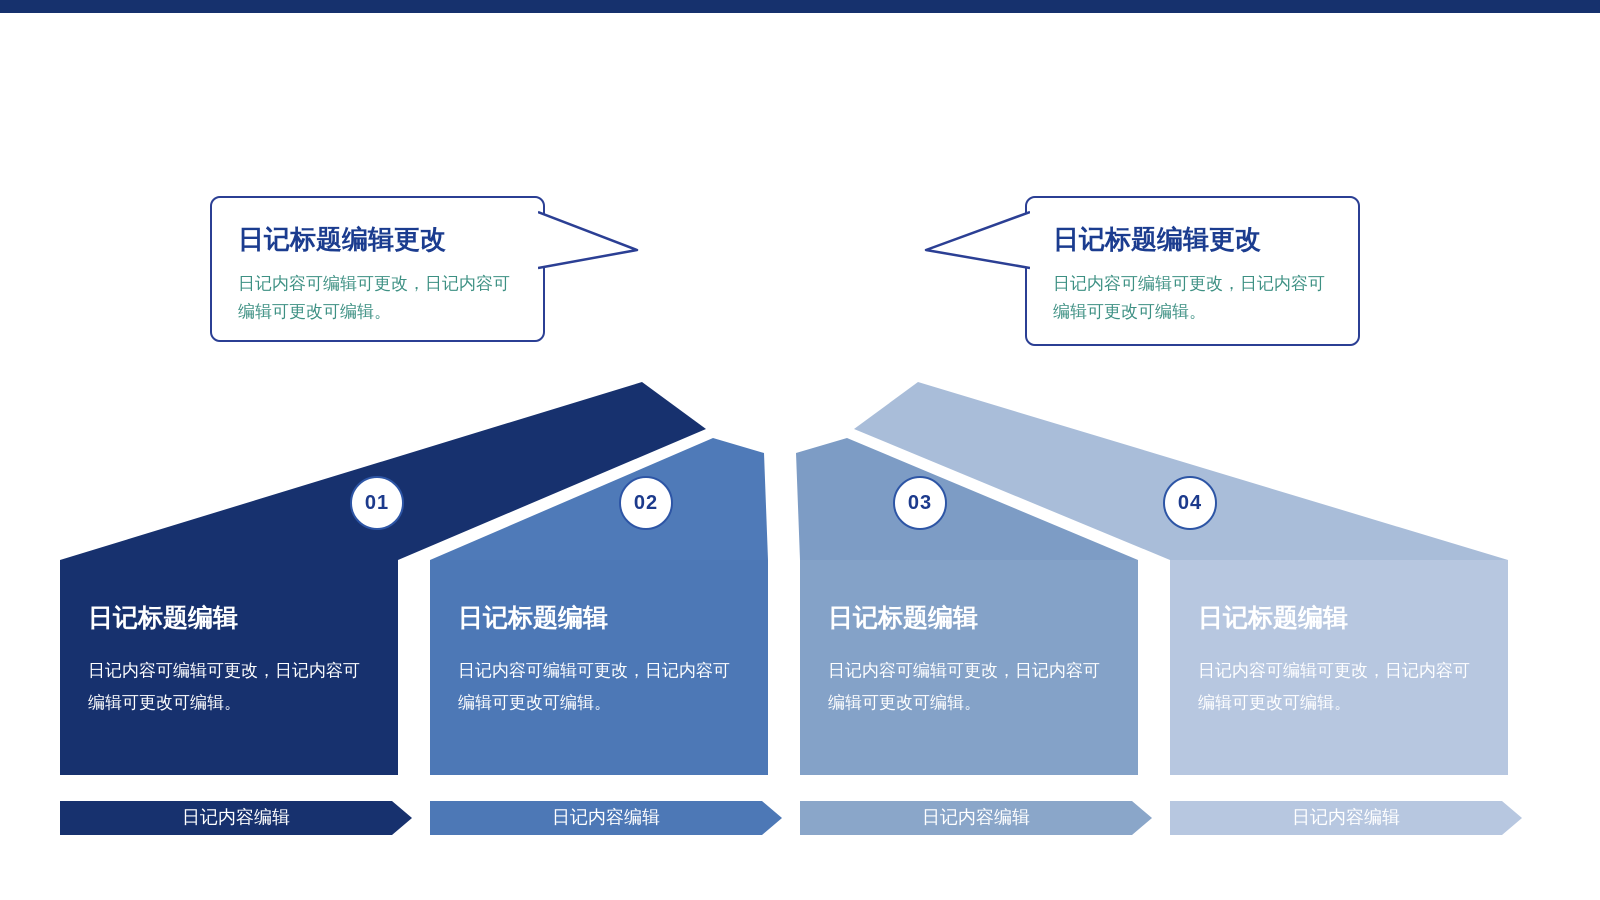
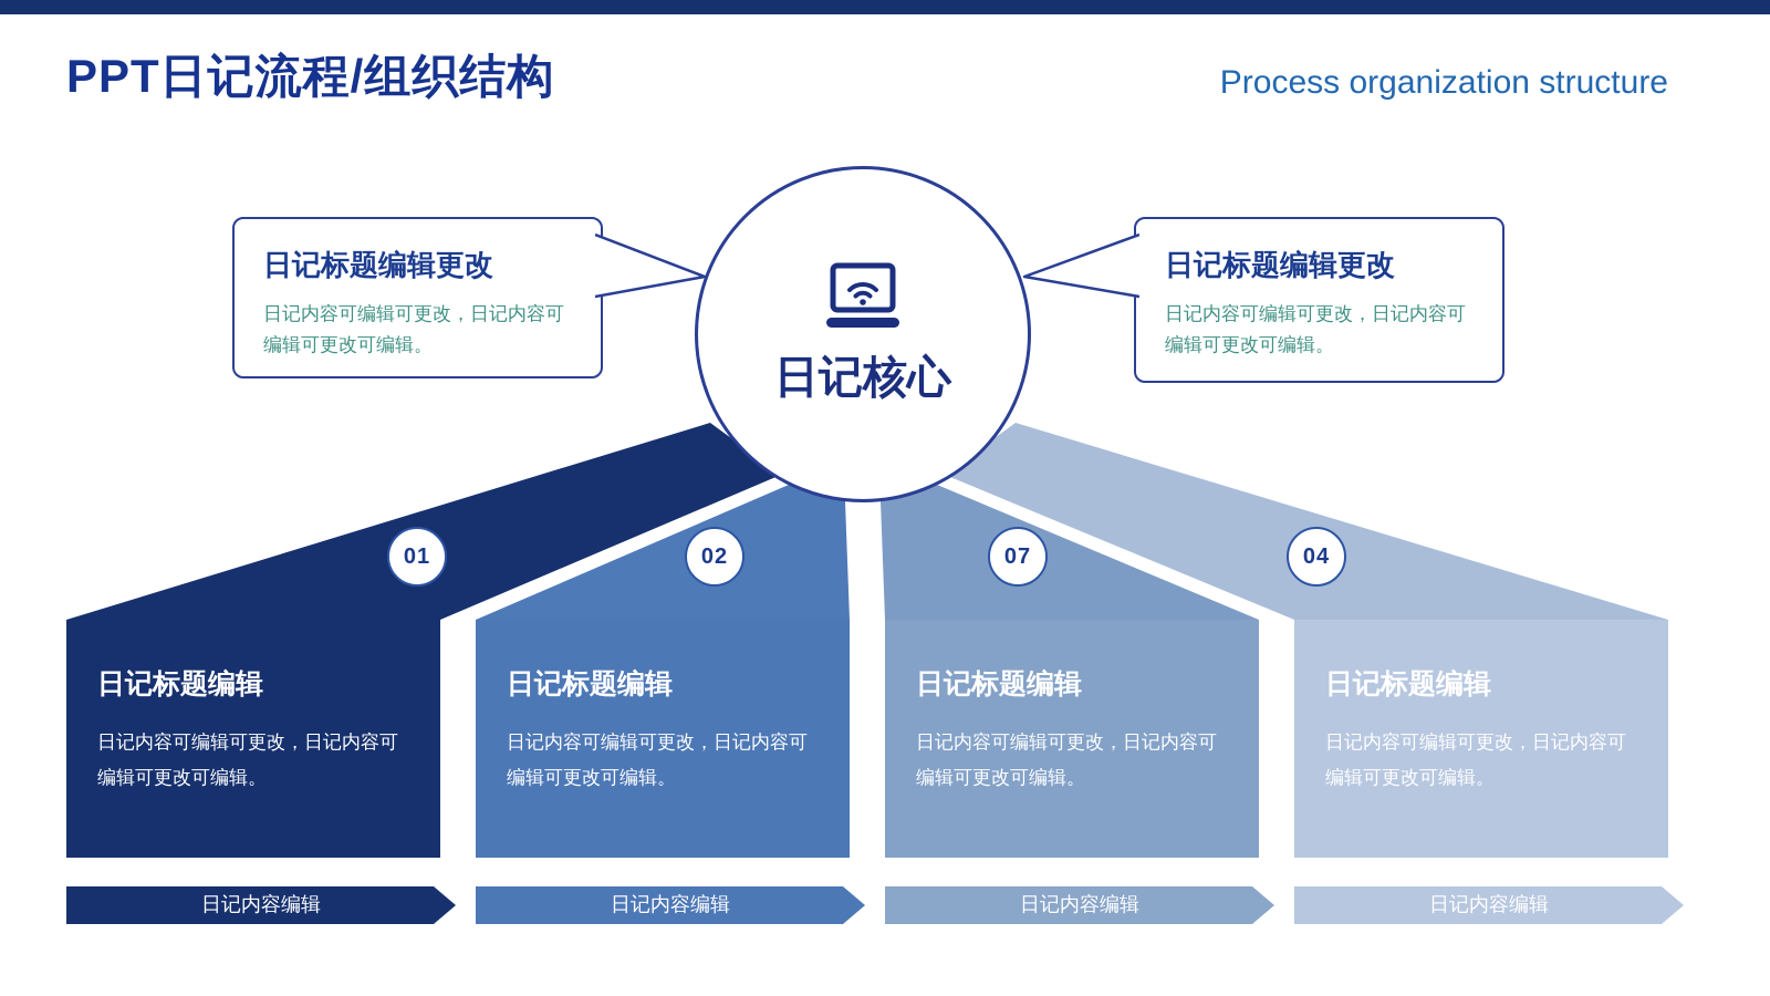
+ PPT日记流程/组织结构
+ Process organization structure
+ 日记核心
  日记标题编辑更改
  日记内容可编辑可更改，日记内容可编辑可更改可编辑。
  日记标题编辑更改
  日记内容可编辑可更改，日记内容可编辑可更改可编辑。
  01
  02
- 03
+ 07
  04
  日记标题编辑
  日记内容可编辑可更改，日记内容可编辑可更改可编辑。
  日记标题编辑
  日记内容可编辑可更改，日记内容可编辑可更改可编辑。
  日记标题编辑
  日记内容可编辑可更改，日记内容可编辑可更改可编辑。
  日记标题编辑
  日记内容可编辑可更改，日记内容可编辑可更改可编辑。
  日记内容编辑
  日记内容编辑
  日记内容编辑
  日记内容编辑
